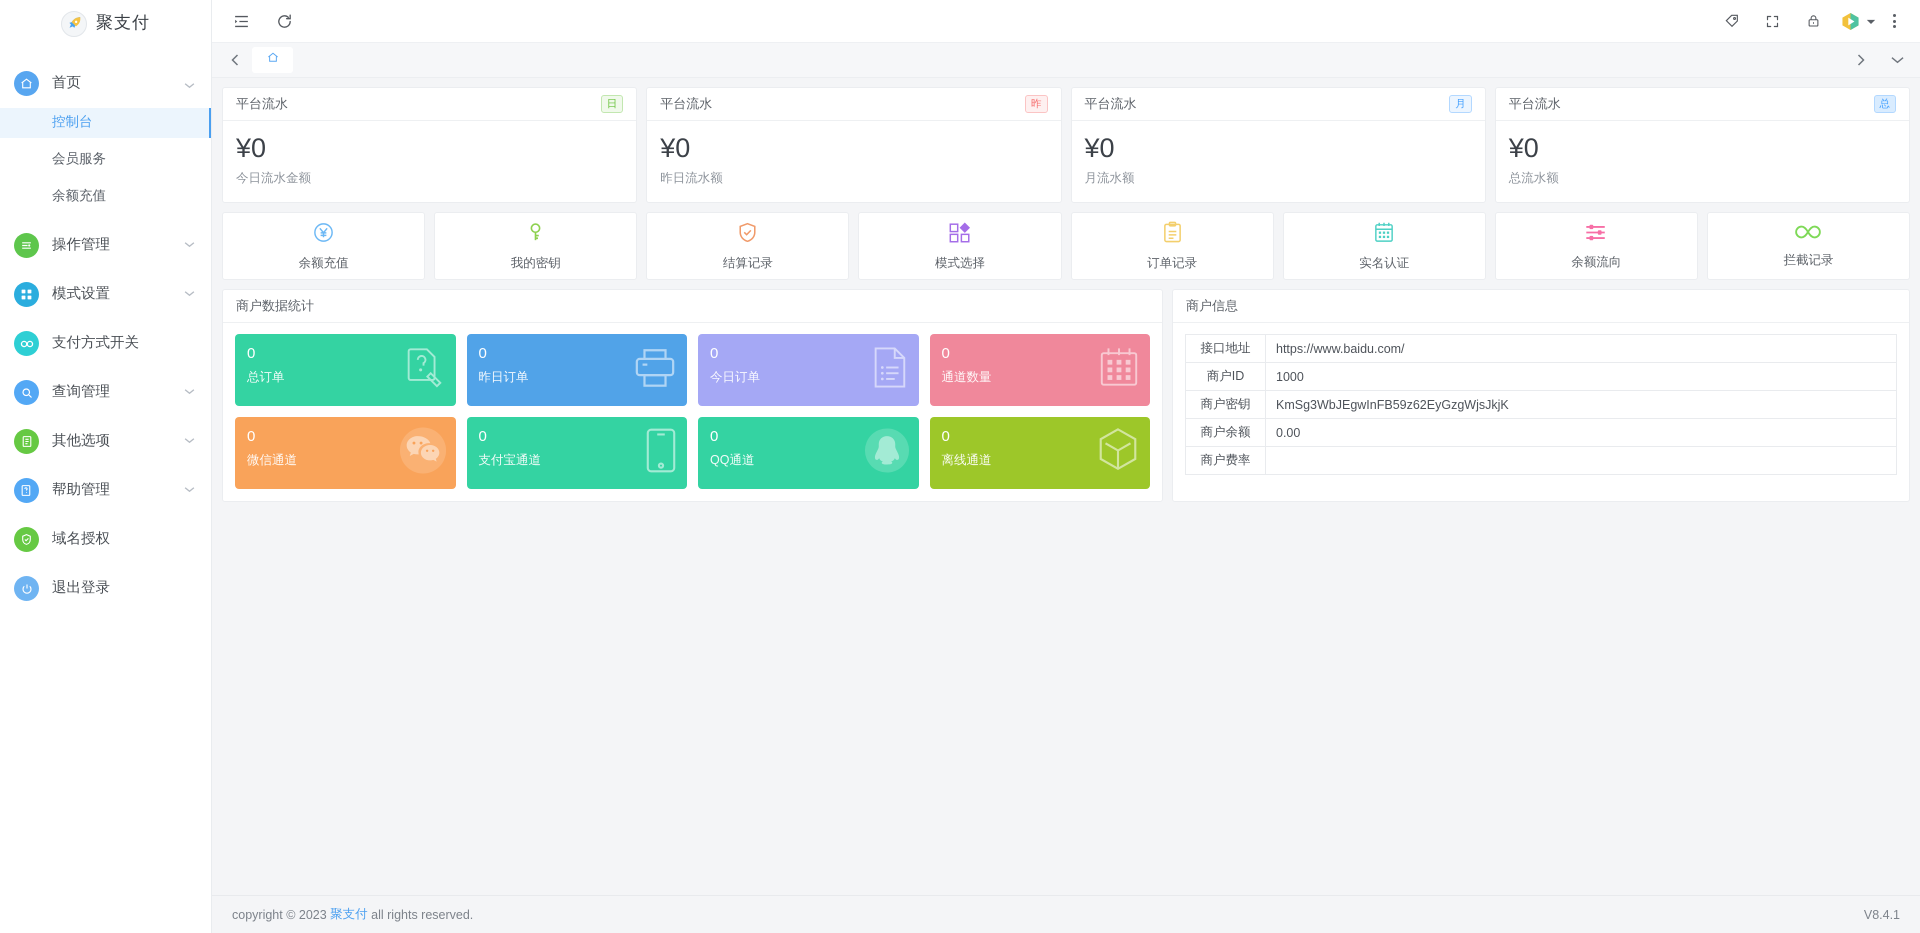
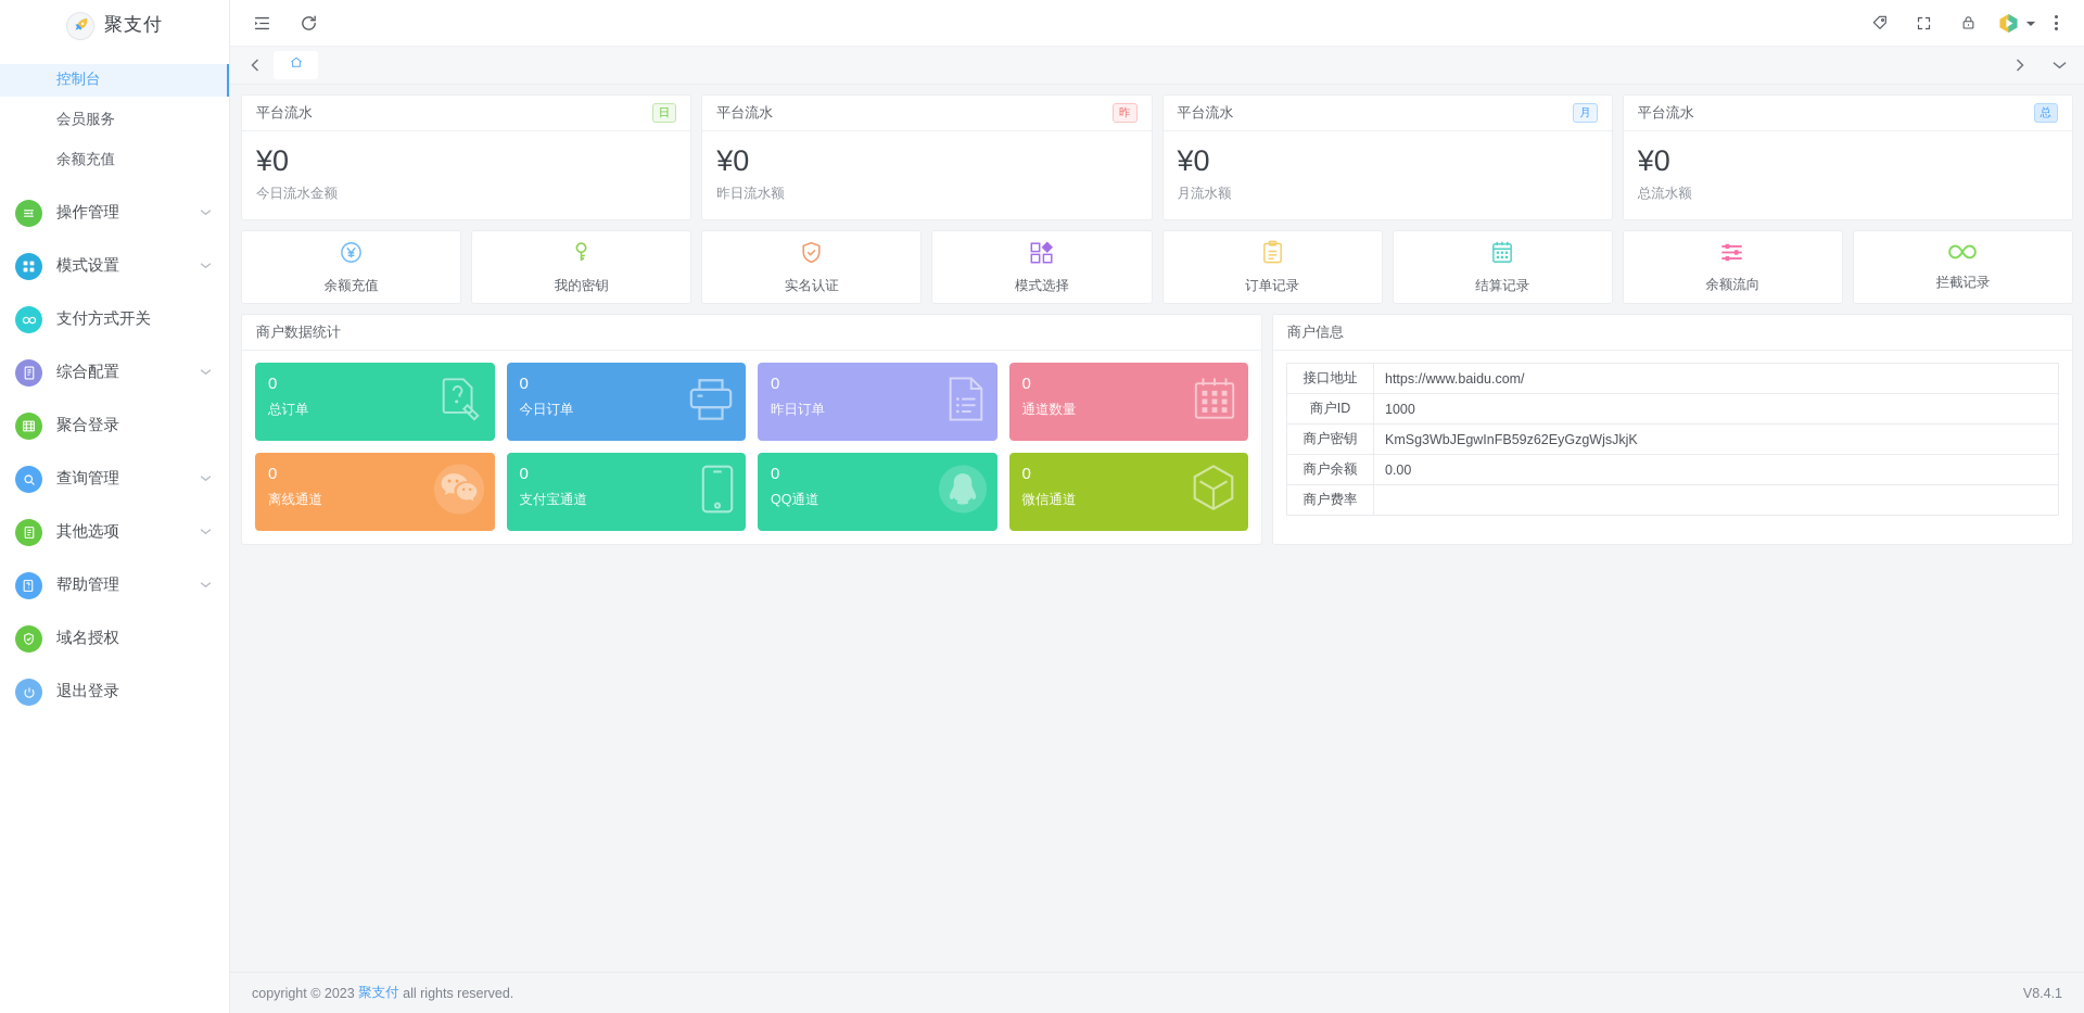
  聚支付
- 首页
  控制台
  会员服务
  余额充值
  操作管理
  模式设置
  支付方式开关
+ 综合配置
+ 聚合登录
  查询管理
  其他选项
  帮助管理
  域名授权
  退出登录
  平台流水
  日
  ¥0
  今日流水金额
  平台流水
  昨
  ¥0
  昨日流水额
  平台流水
  月
  ¥0
  月流水额
  平台流水
  总
  ¥0
  总流水额
  余额充值
  我的密钥
- 结算记录
+ 实名认证
  模式选择
  订单记录
- 实名认证
+ 结算记录
  余额流向
  拦截记录
  商户数据统计
  0
  总订单
  0
- 昨日订单
+ 今日订单
  0
- 今日订单
+ 昨日订单
  0
  通道数量
  0
- 微信通道
+ 离线通道
  0
  支付宝通道
  0
  QQ通道
  0
- 离线通道
+ 微信通道
  商户信息
  接口地址	https://www.baidu.com/
  商户ID	1000
  商户密钥	KmSg3WbJEgwInFB59z62EyGzgWjsJkjK
  商户余额	0.00
  商户费率
  copyright © 2023
  聚支付
  all rights reserved.
  V8.4.1
